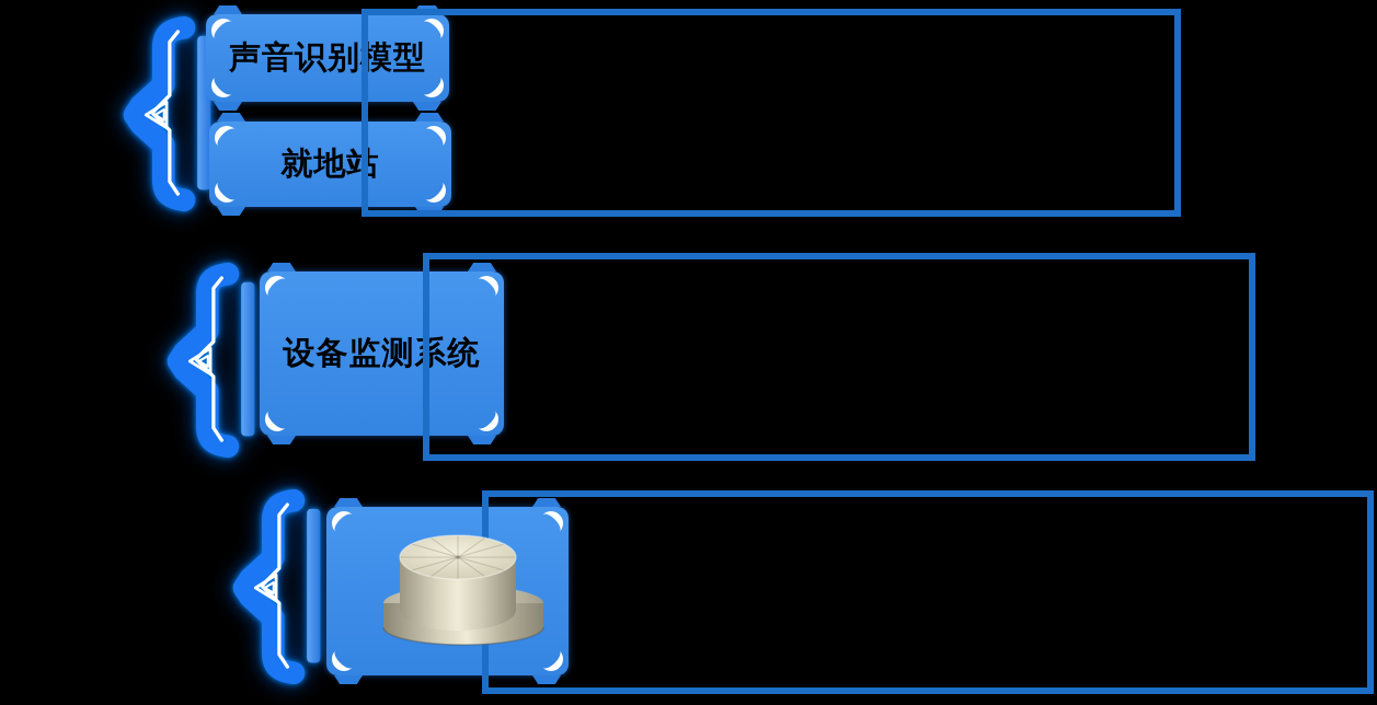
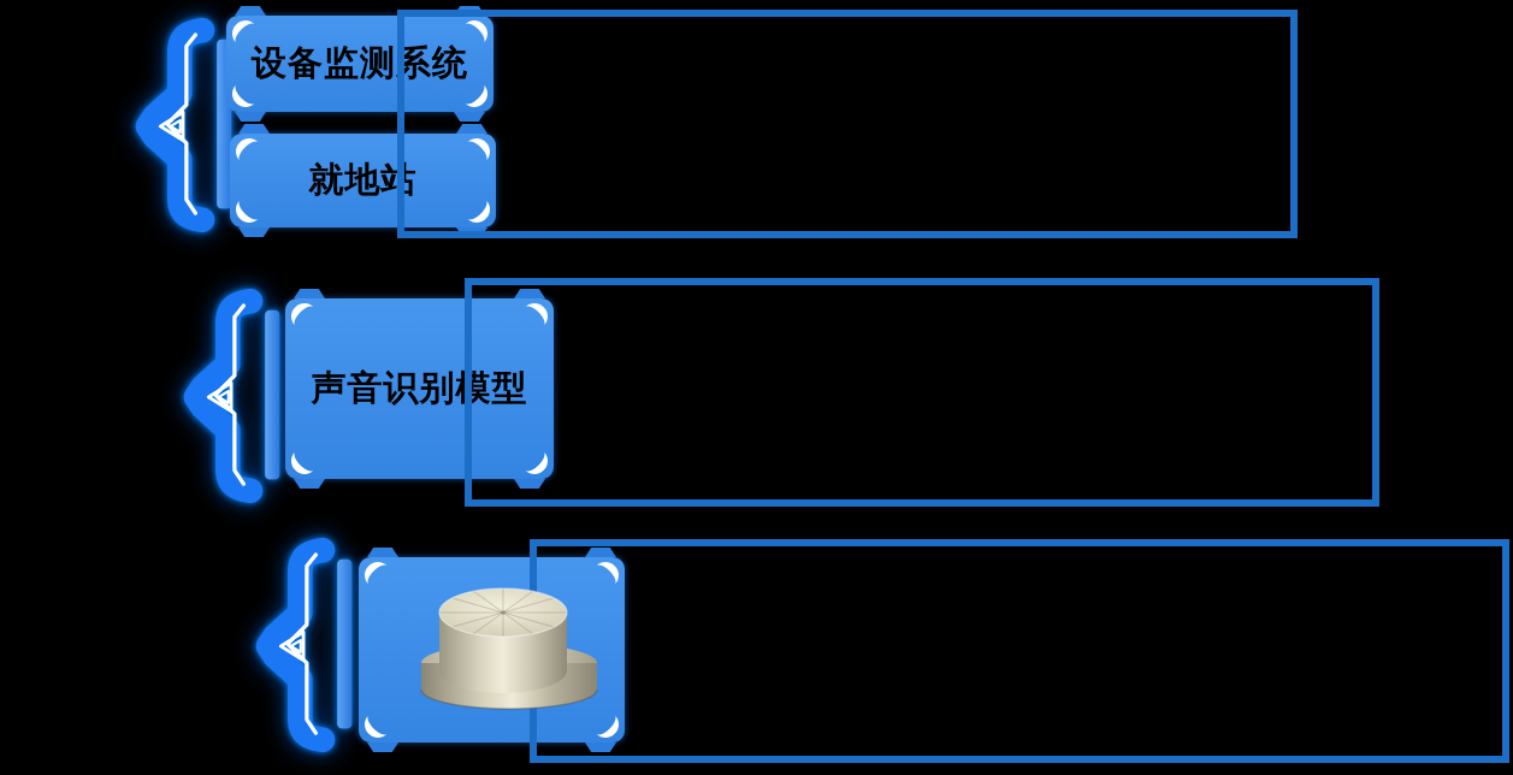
- 声音识别模型
+ 设备监测系统
  就地站
- 设备监测系统
+ 声音识别模型
